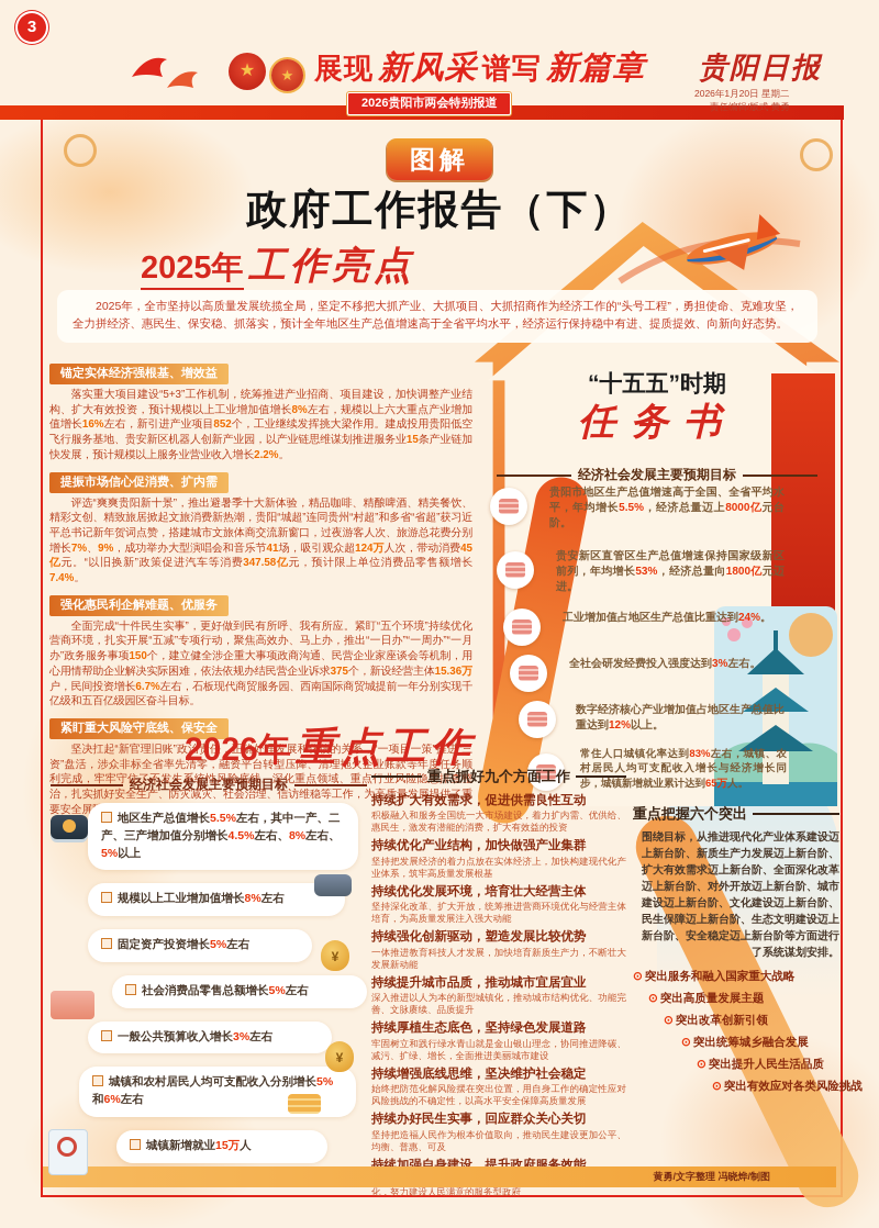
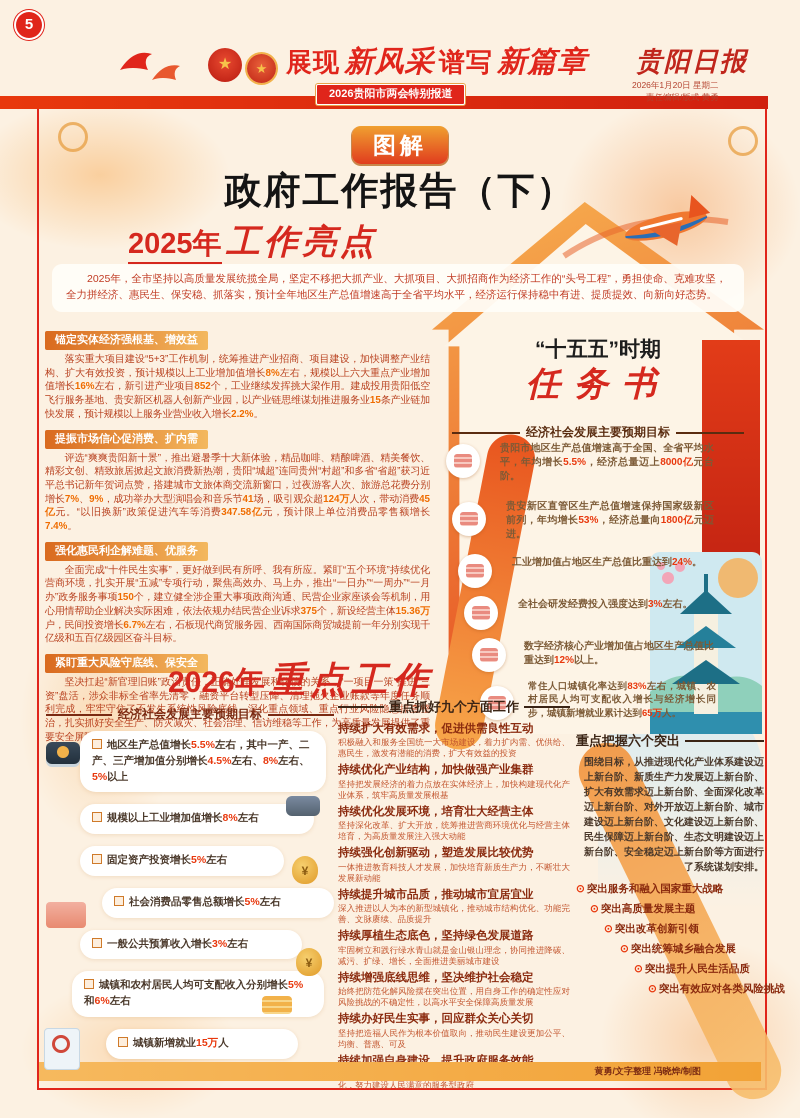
- 3
+ 5
  ★
  ★
  展现 新风采 谱写 新篇章
  2026贵阳市两会特别报道
  贵阳日报
  2026年1月20日 星期二
  责任编辑/版式 黄勇
  图解
  政府工作报告（下）
  2025年 工作亮点
  2025年，全市坚持以高质量发展统揽全局，坚定不移把大抓产业、大抓项目、大抓招商作为经济工作的“头号工程”，勇担使命、克难攻坚，全力拼经济、惠民生、保安稳、抓落实，预计全年地区生产总值增速高于全省平均水平，经济运行保持稳中有进、提质提效、向新向好态势。
  锚定实体经济强根基、增效益
  落实重大项目建设“5+3”工作机制，统筹推进产业招商、项目建设，加快调整产业结构、扩大有效投资，预计规模以上工业增加值增长8%左右，规模以上六大重点产业增加值增长16%左右，新引进产业项目852个，工业继续发挥挑大梁作用。建成投用贵阳低空飞行服务基地、贵安新区机器人创新产业园，以产业链思维谋划推进服务业15条产业链加快发展，预计规模以上服务业营业收入增长2.2%。
  提振市场信心促消费、扩内需
  评选“爽爽贵阳新十景”，推出避暑季十大新体验，精品咖啡、精酿啤酒、精美餐饮、精彩文创、精致旅居掀起文旅消费新热潮，贵阳“城超”连同贵州“村超”和多省“省超”获习近平总书记新年贺词点赞，搭建城市文旅体商交流新窗口，过夜游客人次、旅游总花费分别增长7%、9%，成功举办大型演唱会和音乐节41场，吸引观众超124万人次，带动消费45亿元。“以旧换新”政策促进汽车等消费347.58亿元，预计限上单位消费品零售额增长7.4%。
  强化惠民利企解难题、优服务
  全面完成“十件民生实事”，更好做到民有所呼、我有所应。紧盯“五个环境”持续优化营商环境，扎实开展“五减”专项行动，聚焦高效办、马上办，推出“一日办”“一周办”“一月办”政务服务事项150个，建立健全涉企重大事项政商沟通、民营企业家座谈会等机制，用心用情帮助企业解决实际困难，依法依规办结民营企业诉求375个，新设经营主体15.36万户，民间投资增长6.7%左右，石板现代商贸服务园、西南国际商贸城提前一年分别实现千亿级和五百亿级园区奋斗目标。
  紧盯重大风险守底线、保安全
  坚决扛起“新官理旧账”政治责任，正确处理发展和化债的关系，“一项目一策”推进“三资”盘活，涉众非标全省率先清零，融资平台转型压降、清理拖欠企业账款等年度任务顺利完成，牢牢守住了不发生系统性风险底线。深化重点领域、重点行业风险隐患排查整治，扎实抓好安全生产、防灾减灾、社会治理、信访维稳等工作，为高质量发展提供了重要安全屏
  “十五五”时期
  任务书
  经济社会发展主要预期目标
  贵阳市地区生产总值增速高于全国、全省平均水平，年均增长5.5%，经济总量迈上8000亿元台阶。
  贵安新区直管区生产总值增速保持国家级新区前列，年均增长53%，经济总量向1800亿元迈进。
  工业增加值占地区生产总值比重达到24%。
  全社会研发经费投入强度达到3%左右。
  数字经济核心产业增加值占地区生产总值比重达到12%以上。
  常住人口城镇化率达到83%左右，城镇、农村居民人均可支配收入增长与经济增长同步，城镇新增就业累计达到65万人。
  2026年 重点工作
  经济社会发展主要预期目标
  地区生产总值增长5.5%左右，其中一产、二产、三产增加值分别增长4.5%左右、8%左右、5%以上
  规模以上工业增加值增长8%左右
  固定资产投资增长5%左右
  社会消费品零售总额增长5%左右
  一般公共预算收入增长3%左右
  城镇和农村居民人均可支配收入分别增长5%和6%左右
  城镇新增就业15万人
  ¥
  ¥
  重点抓好九个方面工作
  持续扩大有效需求，促进供需良性互动
  积极融入和服务全国统一大市场建设，着力扩内需、优供给、惠民生，激发有潜能的消费，扩大有效益的投资
  持续优化产业结构，加快做强产业集群
  坚持把发展经济的着力点放在实体经济上，加快构建现代化产业体系，筑牢高质量发展根基
  持续优化发展环境，培育壮大经营主体
  坚持深化改革、扩大开放，统筹推进营商环境优化与经营主体培育，为高质量发展注入强大动能
  持续强化创新驱动，塑造发展比较优势
  一体推进教育科技人才发展，加快培育新质生产力，不断壮大发展新动能
  持续提升城市品质，推动城市宜居宜业
  深入推进以人为本的新型城镇化，推动城市结构优化、功能完善、文脉赓续、品质提升
  持续厚植生态底色，坚持绿色发展道路
  牢固树立和践行绿水青山就是金山银山理念，协同推进降碳、减污、扩绿、增长，全面推进美丽城市建设
  持续增强底线思维，坚决维护社会稳定
  始终把防范化解风险摆在突出位置，用自身工作的确定性应对风险挑战的不确定性，以高水平安全保障高质量发展
  持续办好民生实事，回应群众关心关切
  坚持把造福人民作为根本价值取向，推动民生建设更加公平、均衡、普惠、可及
  持续加强自身建设，提升政府服务效能
  重点把握六个突出
  围绕目标，从推进现代化产业体系建设迈上新台阶、新质生产力发展迈上新台阶、扩大有效需求迈上新台阶、全面深化改革迈上新台阶、对外开放迈上新台阶、城市建设迈上新台阶、文化建设迈上新台阶、民生保障迈上新台阶、生态文明建设迈上新台阶、安全稳定迈上新台阶等方面进行了系统谋划安排。
  ⊙ 突出服务和融入国家重大战略
  ⊙ 突出高质量发展主题
  ⊙ 突出改革创新引领
  ⊙ 突出统筹城乡融合发展
  ⊙ 突出提升人民生活品质
  ⊙ 突出有效应对各类风险挑战
  黄勇/文字整理 冯晓烨/制图
